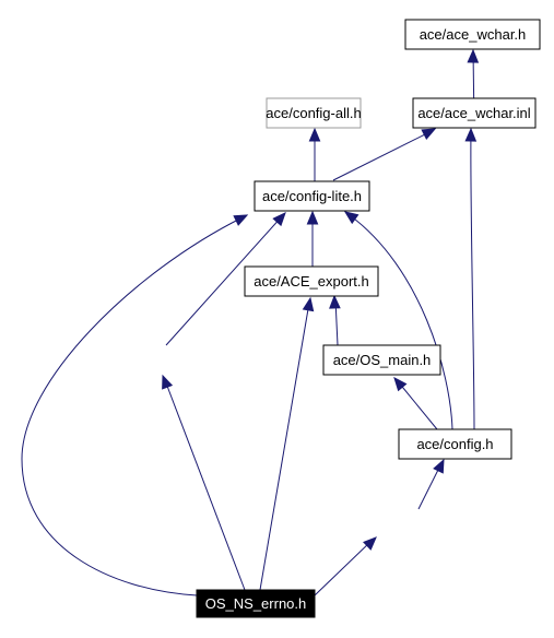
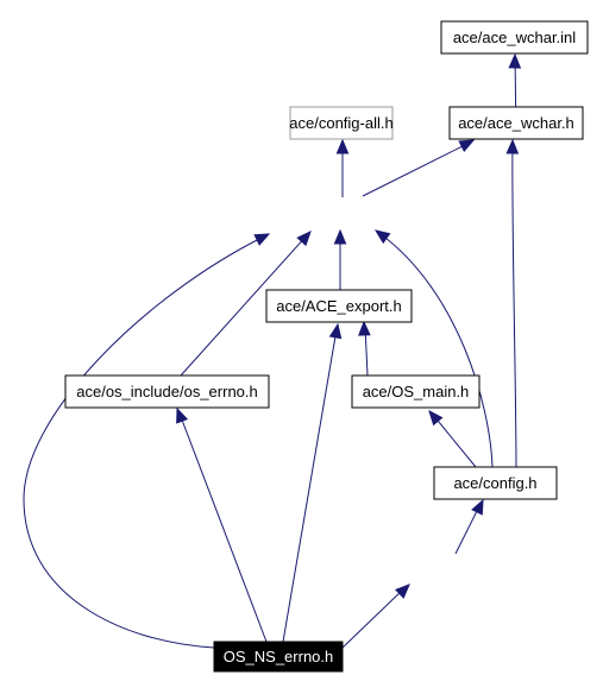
- ace/ace_wchar.h
+ ace/ace_wchar.inl
  ace/config-all.h
- ace/ace_wchar.inl
+ ace/ace_wchar.h
- ace/config-lite.h
  ace/ACE_export.h
+ ace/os_include/os_errno.h
  ace/OS_main.h
  ace/config.h
  OS_NS_errno.h
